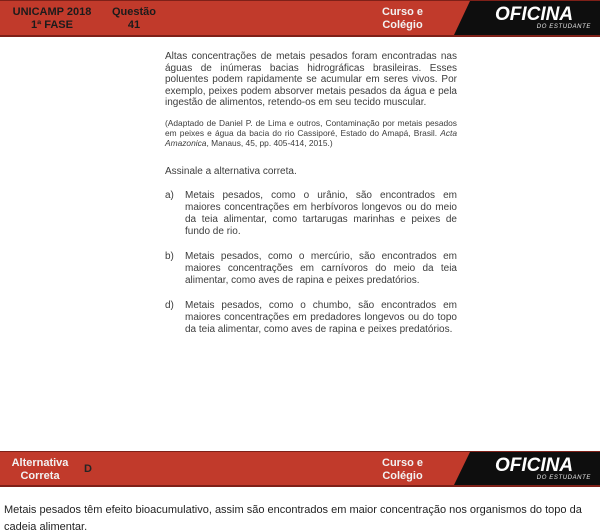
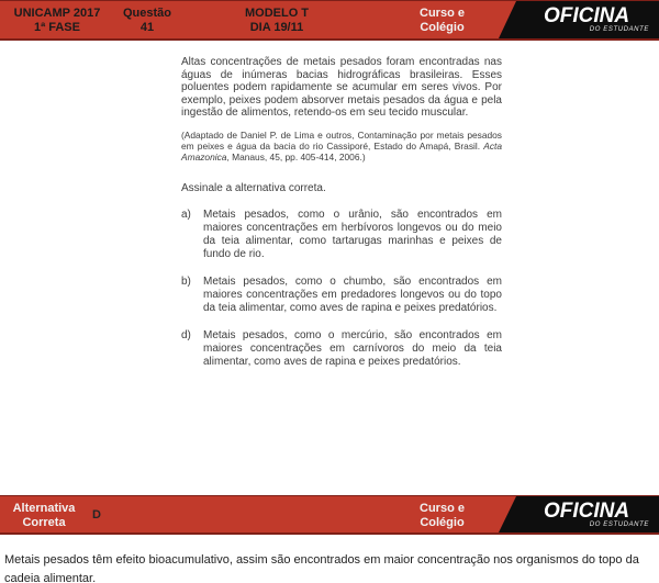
- UNICAMP 2018
+ UNICAMP 2017
  1ª FASE
  Questão
  41
+ MODELO T
+ DIA 19/11
  Curso e
  Colégio
  OFICINA
  Altas concentrações de metais pesados foram encontradas nas águas de inúmeras bacias hidrográficas brasileiras. Esses poluentes podem rapidamente se acumular em seres vivos. Por exemplo, peixes podem absorver metais pesados da água e pela ingestão de alimentos, retendo-os em seu tecido muscular.
- (Adaptado de Daniel P. de Lima e outros, Contaminação por metais pesados em peixes e água da bacia do rio Cassiporé, Estado do Amapá, Brasil. Acta Amazonica, Manaus, 45, pp. 405-414, 2015.)
+ (Adaptado de Daniel P. de Lima e outros, Contaminação por metais pesados em peixes e água da bacia do rio Cassiporé, Estado do Amapá, Brasil. Acta Amazonica, Manaus, 45, pp. 405-414, 2006.)
  Assinale a alternativa correta.
  a)
  Metais pesados, como o urânio, são encontrados em maiores concentrações em herbívoros longevos ou do meio da teia alimentar, como tartarugas marinhas e peixes de fundo de rio.
  b)
- Metais pesados, como o mercúrio, são encontrados em maiores concentrações em carnívoros do meio da teia alimentar, como aves de rapina e peixes predatórios.
+ Metais pesados, como o chumbo, são encontrados em maiores concentrações em predadores longevos ou do topo da teia alimentar, como aves de rapina e peixes predatórios.
  d)
- Metais pesados, como o chumbo, são encontrados em maiores concentrações em predadores longevos ou do topo da teia alimentar, como aves de rapina e peixes predatórios.
+ Metais pesados, como o mercúrio, são encontrados em maiores concentrações em carnívoros do meio da teia alimentar, como aves de rapina e peixes predatórios.
  Alternativa
  Correta
  D
  Curso e
  Colégio
  OFICINA
  Metais pesados têm efeito bioacumulativo, assim são encontrados em maior concentração nos organismos do topo da cadeia alimentar.
